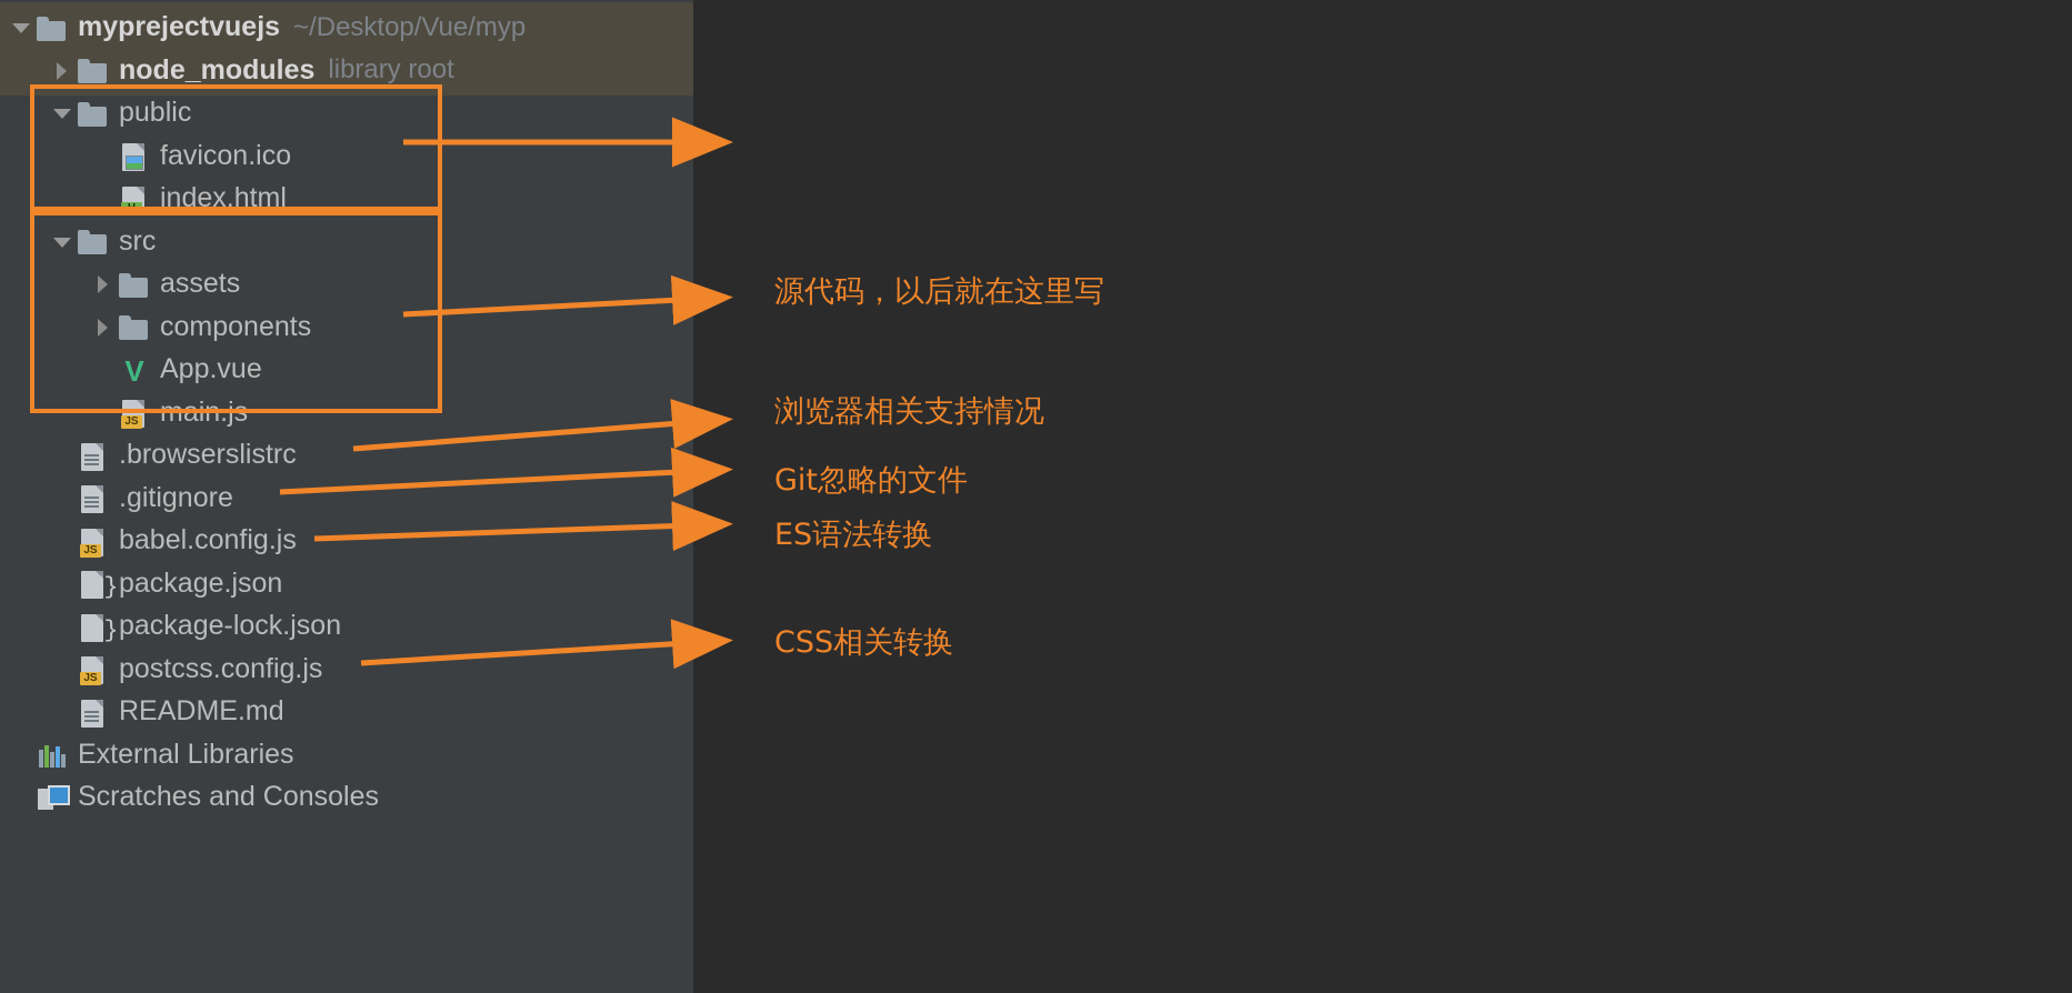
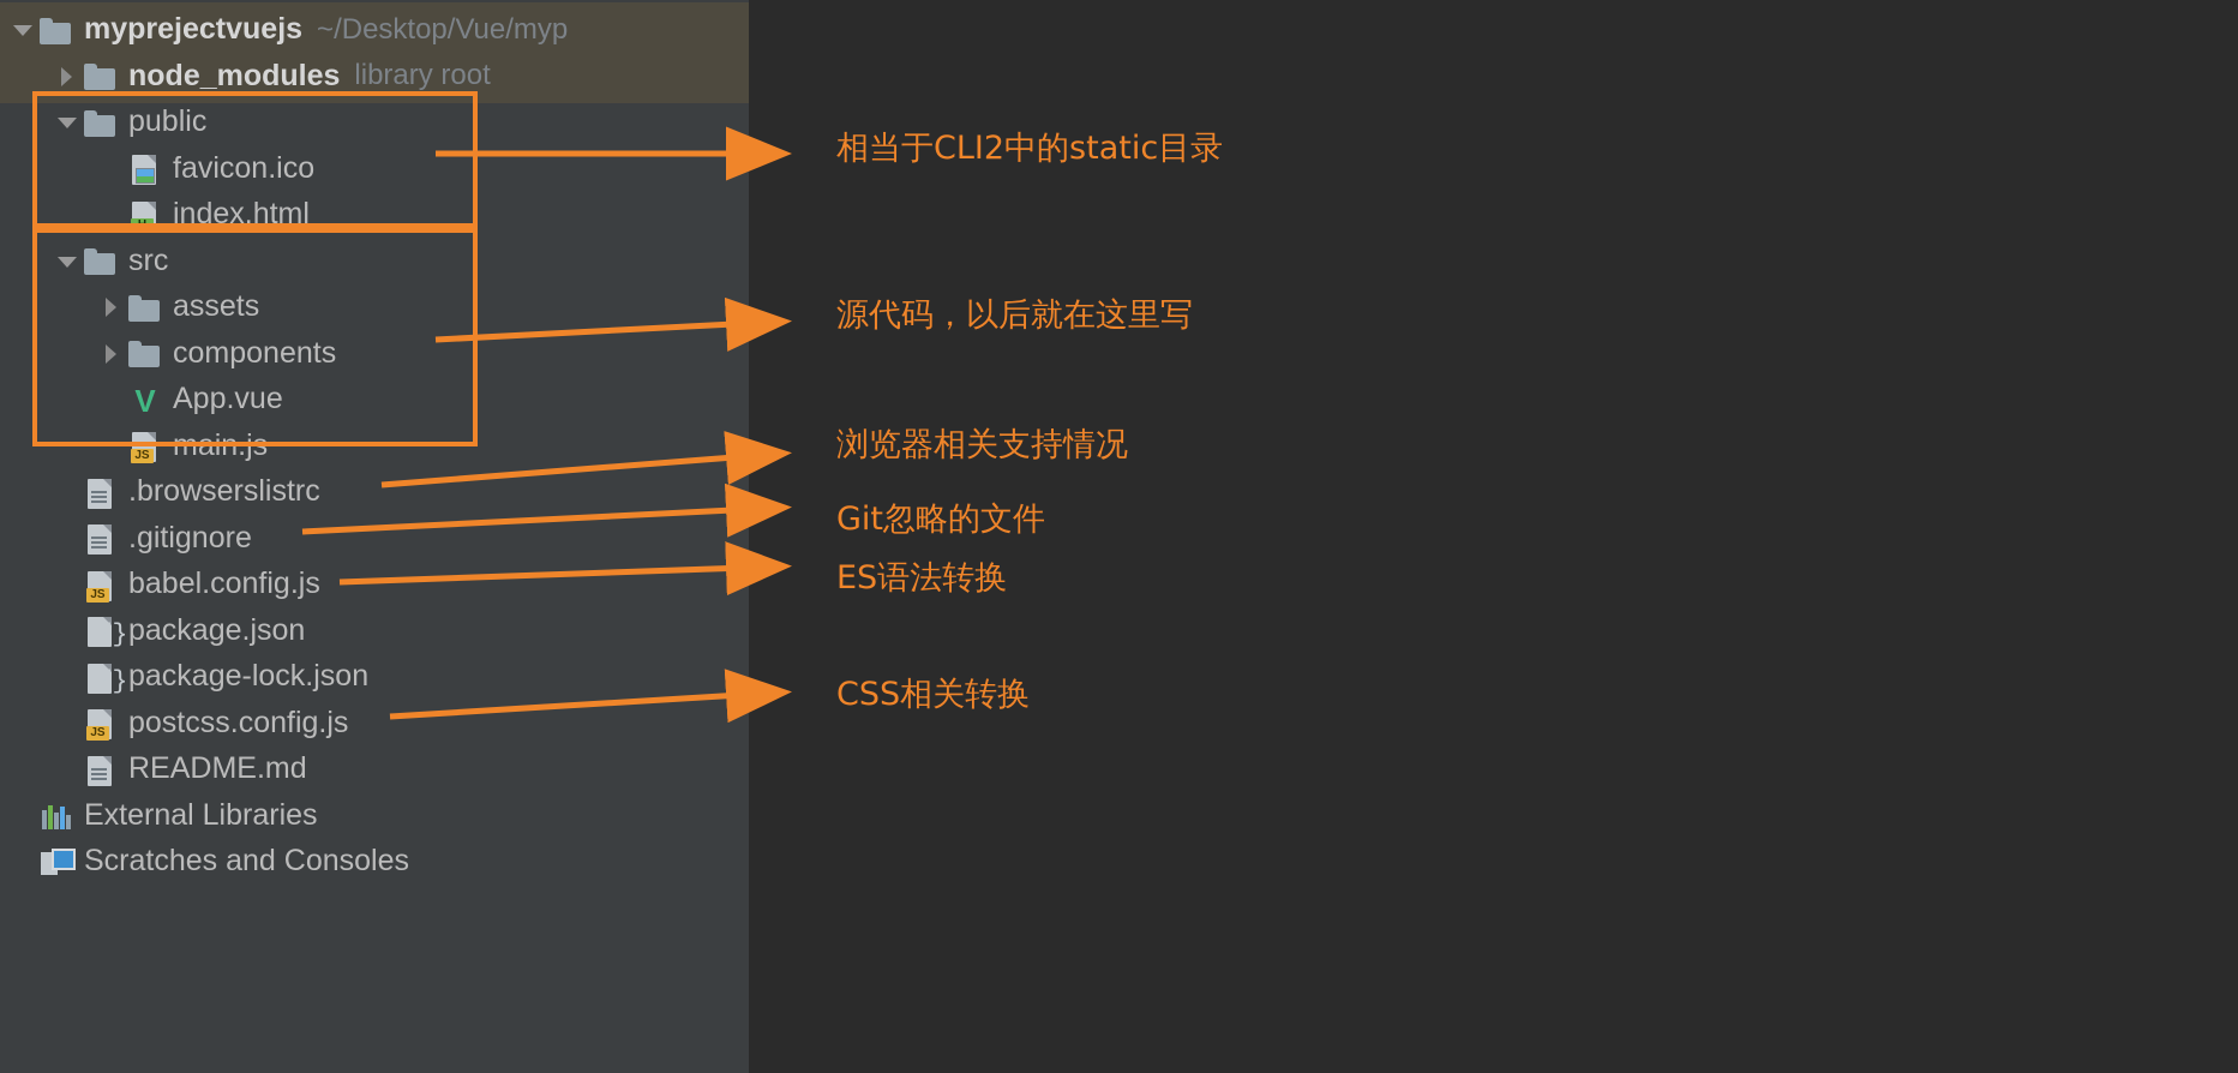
  myprejectvuejs
  ~/Desktop/Vue/myp
  node_modules
  library root
  public
  favicon.ico
  H
  index.html
  src
  assets
  components
  V
  App.vue
  JS
  main.js
  .browserslistrc
  .gitignore
  JS
  babel.config.js
  package.json
  package-lock.json
  JS
  postcss.config.js
  README.md
  External Libraries
  Scratches and Consoles
+ 相当于CLI2中的static目录
  源代码，以后就在这里写
  浏览器相关支持情况
  Git忽略的文件
  ES语法转换
  CSS相关转换
